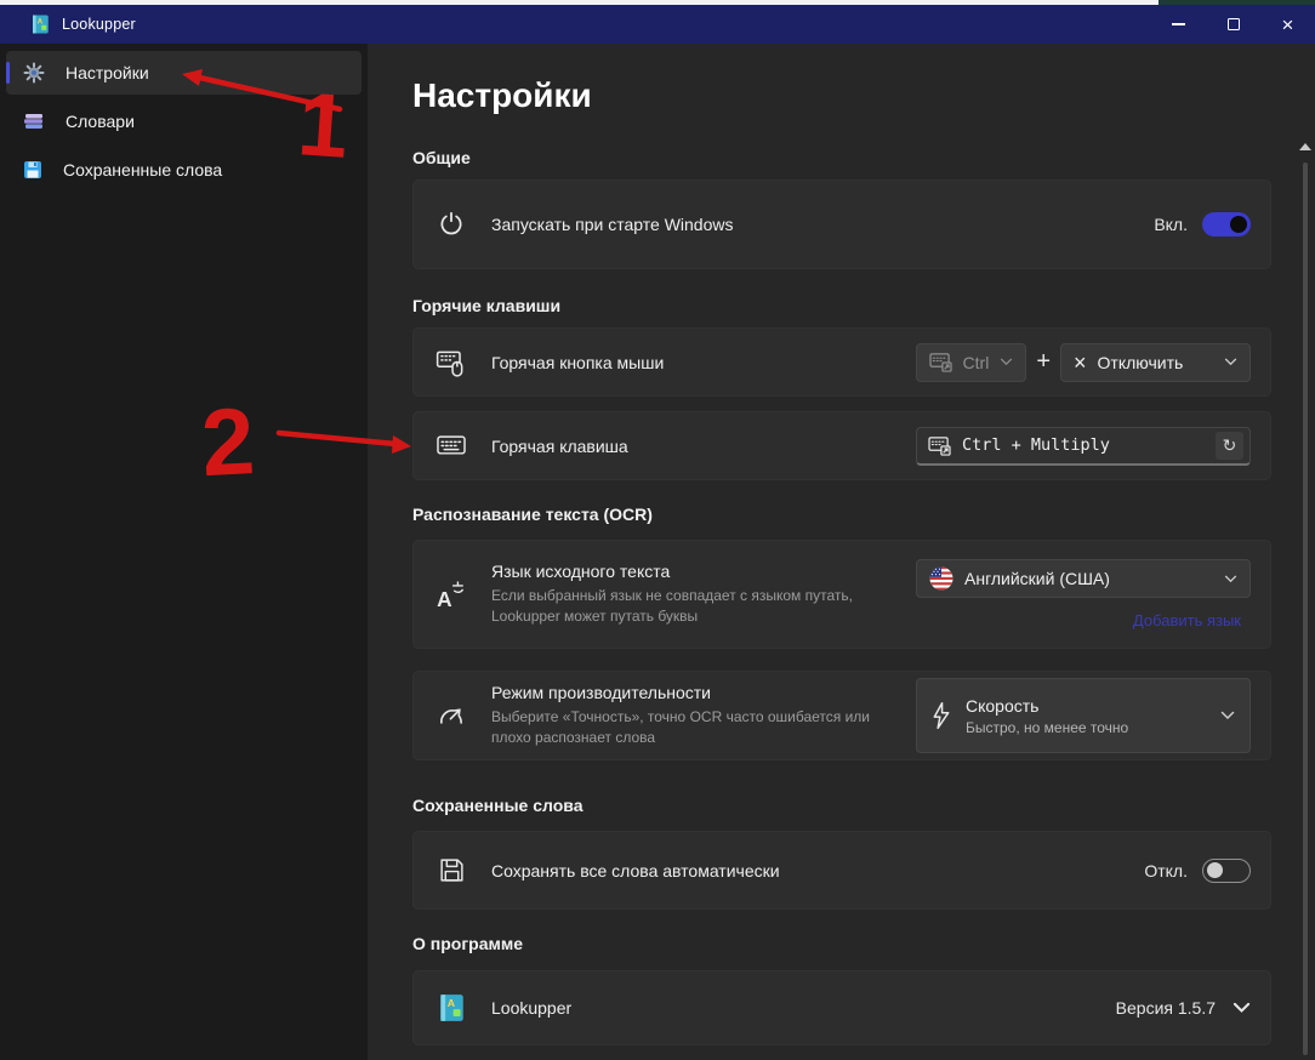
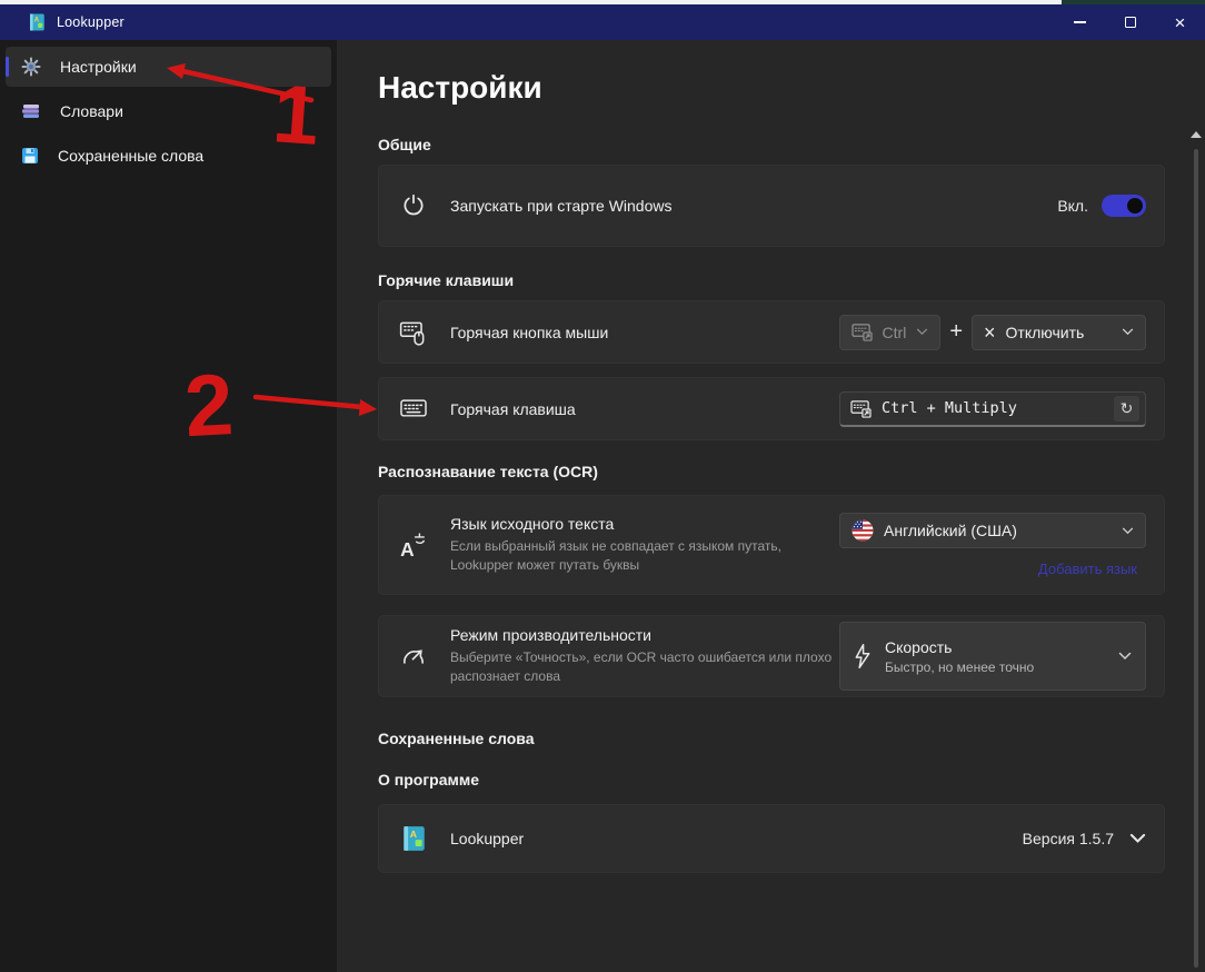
  Lookupper
  ×
  Настройки
  Словари
  Сохраненные слова
  Настройки
  Общие
  Запускать при старте Windows
  Вкл.
  Горячие клавиши
  Горячая кнопка мыши
  Ctrl
  +
  ×
  Отключить
  Горячая клавиша
  Ctrl + Multiply
  ↻
  Распознавание текста (OCR)
  A
  Язык исходного текста
  Если выбранный язык не совпадает с языком путать, Lookupper может путать буквы
  Английский (США)
  Добавить язык
  Режим производительности
- Выберите «Точность», точно OCR часто ошибается или плохо распознает слова
+ Выберите «Точность», если OCR часто ошибается или плохо распознает слова
  Скорость
  Быстро, но менее точно
  Сохраненные слова
- Сохранять все слова автоматически
- Откл.
  О программе
  A
  Lookupper
  Версия 1.5.7
